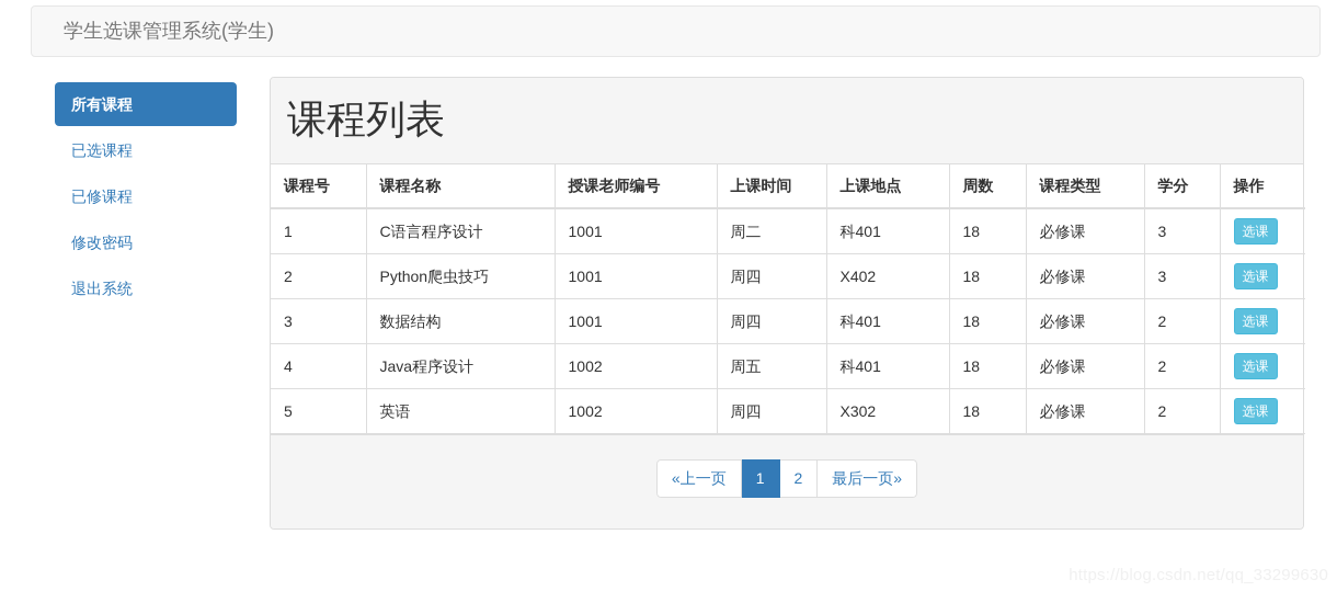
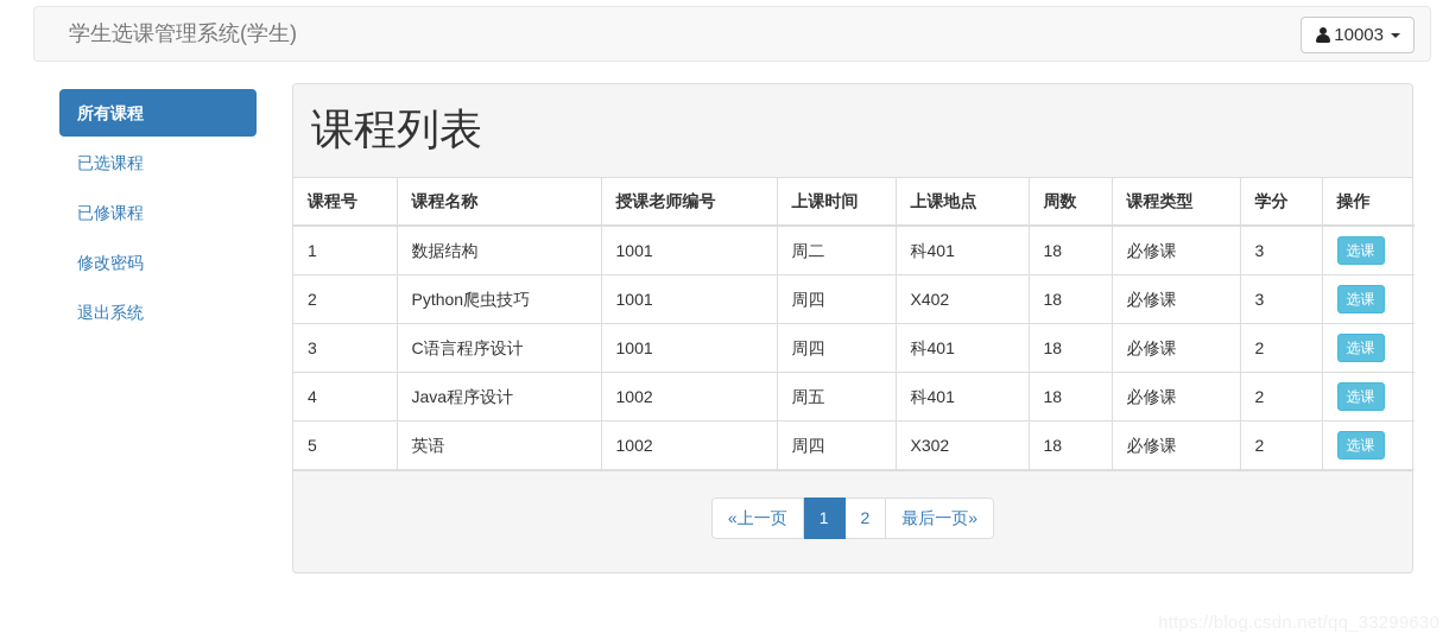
  学生选课管理系统(学生)
+ 10003
  所有课程
  已选课程
  已修课程
  修改密码
  退出系统
  课程列表
  课程号	课程名称	授课老师编号	上课时间	上课地点	周数	课程类型	学分	操作
- 1	C语言程序设计	1001	周二	科401	18	必修课	3	选课
+ 1	数据结构	1001	周二	科401	18	必修课	3	选课
  2	Python爬虫技巧	1001	周四	X402	18	必修课	3	选课
- 3	数据结构	1001	周四	科401	18	必修课	2	选课
+ 3	C语言程序设计	1001	周四	科401	18	必修课	2	选课
  4	Java程序设计	1002	周五	科401	18	必修课	2	选课
  5	英语	1002	周四	X302	18	必修课	2	选课
  «上一页
  1
  2
  最后一页»
